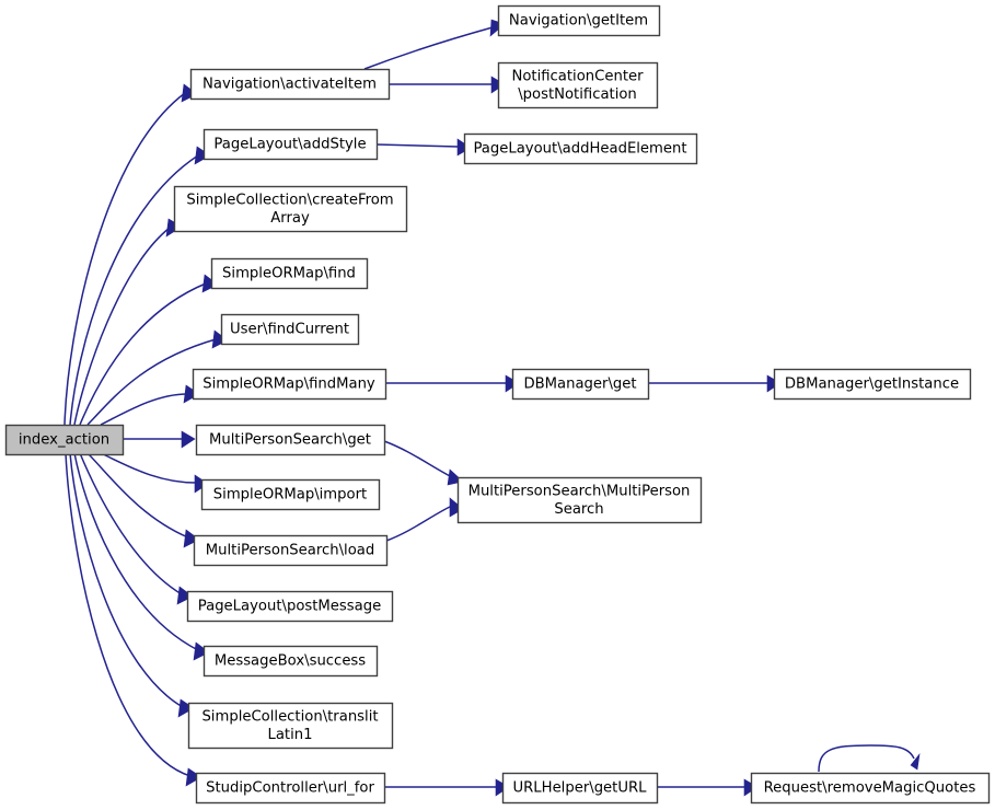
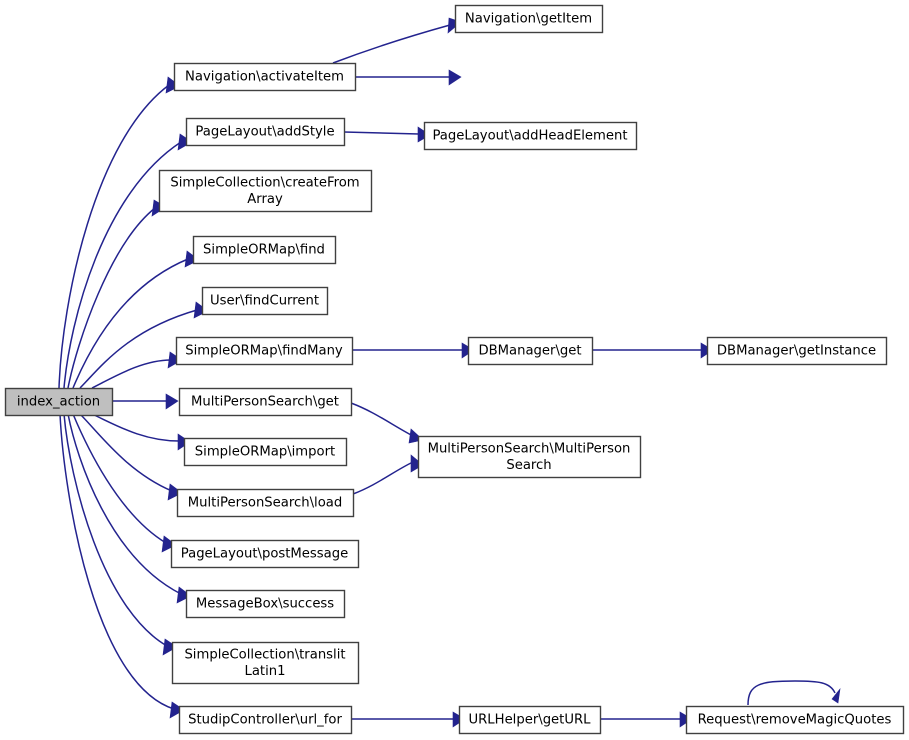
  index_action
  Navigation\activateItem
  Navigation\getItem
- NotificationCenter
- \postNotification
  PageLayout\addStyle
  PageLayout\addHeadElement
  SimpleCollection\createFrom
  Array
  SimpleORMap\find
  User\findCurrent
  SimpleORMap\findMany
  DBManager\get
  DBManager\getInstance
  MultiPersonSearch\get
  SimpleORMap\import
  MultiPersonSearch\MultiPerson
  Search
  MultiPersonSearch\load
  PageLayout\postMessage
  MessageBox\success
  SimpleCollection\translit
  Latin1
  StudipController\url_for
  URLHelper\getURL
  Request\removeMagicQuotes
